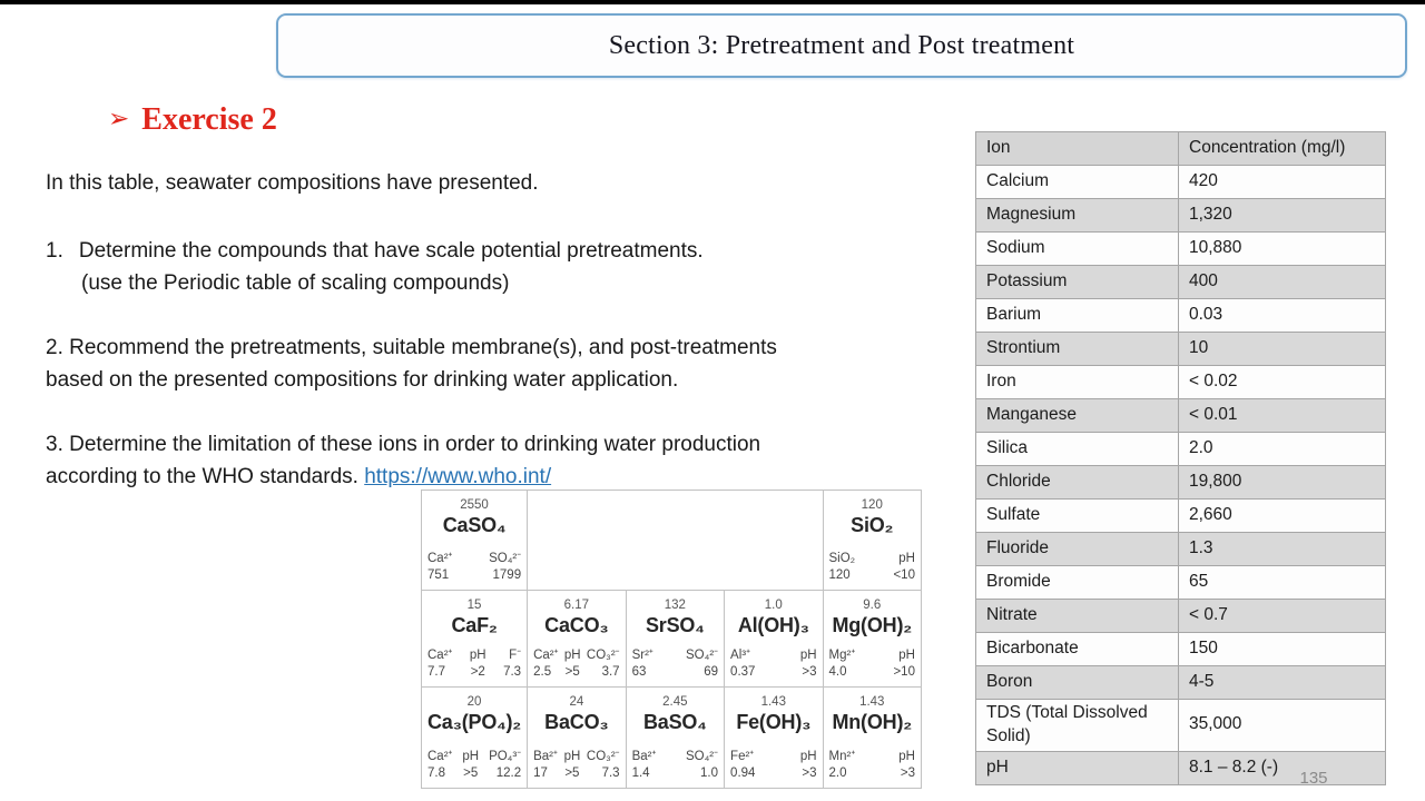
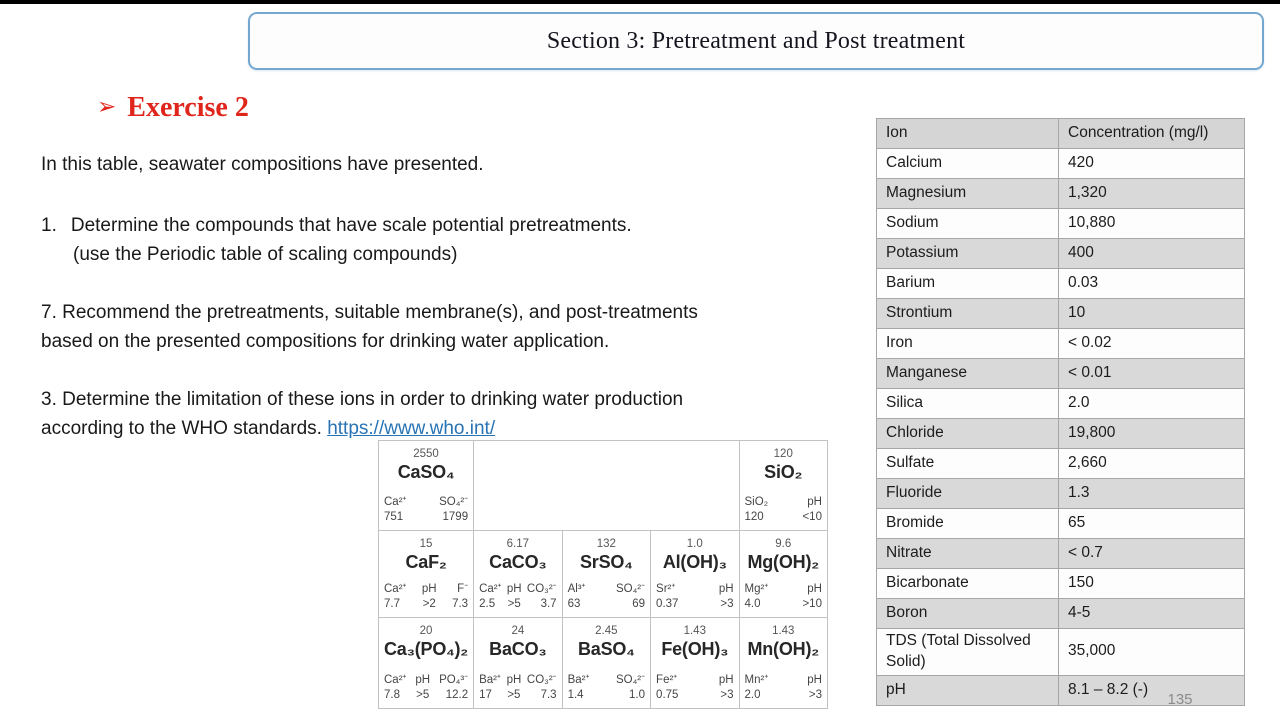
  Section 3: Pretreatment and Post treatment
  ➢
  Exercise 2
  In this table, seawater compositions have presented.
  1. Determine the compounds that have scale potential pretreatments.
  (use the Periodic table of scaling compounds)
- 2. Recommend the pretreatments, suitable membrane(s), and post-treatments
+ 7. Recommend the pretreatments, suitable membrane(s), and post-treatments
  based on the presented compositions for drinking water application.
  3. Determine the limitation of these ions in order to drinking water production
  according to the WHO standards. https://www.who.int/
  Ion	Concentration (mg/l)
  Calcium	420
  Magnesium	1,320
  Sodium	10,880
  Potassium	400
  Barium	0.03
  Strontium	10
  Iron	< 0.02
  Manganese	< 0.01
  Silica	2.0
  Chloride	19,800
  Sulfate	2,660
  Fluoride	1.3
  Bromide	65
  Nitrate	< 0.7
  Bicarbonate	150
  Boron	4-5
  TDS (Total Dissolved Solid)	35,000
  pH	8.1 – 8.2 (-)
  2550
  CaSO₄
  Ca²⁺
  751
  SO₄²⁻
  1799
  120
  SiO₂
  SiO₂
  120
  pH
  <10
  15
  CaF₂
  Ca²⁺
  7.7
  pH
  >2
  F⁻
  7.3
  6.17
  CaCO₃
  Ca²⁺
  2.5
  pH
  >5
  CO₃²⁻
  3.7
  132
  SrSO₄
- Sr²⁺
+ Al³⁺
  63
  SO₄²⁻
  69
  1.0
  Al(OH)₃
- Al³⁺
+ Sr²⁺
  0.37
  pH
  >3
  9.6
  Mg(OH)₂
  Mg²⁺
  4.0
  pH
  >10
  20
  Ca₃(PO₄)₂
  Ca²⁺
  7.8
  pH
  >5
  PO₄³⁻
  12.2
  24
  BaCO₃
  Ba²⁺
  17
  pH
  >5
  CO₃²⁻
  7.3
  2.45
  BaSO₄
  Ba²⁺
  1.4
  SO₄²⁻
  1.0
  1.43
  Fe(OH)₃
  Fe²⁺
- 0.94
+ 0.75
  pH
  >3
  1.43
  Mn(OH)₂
  Mn²⁺
  2.0
  pH
  >3
  135
